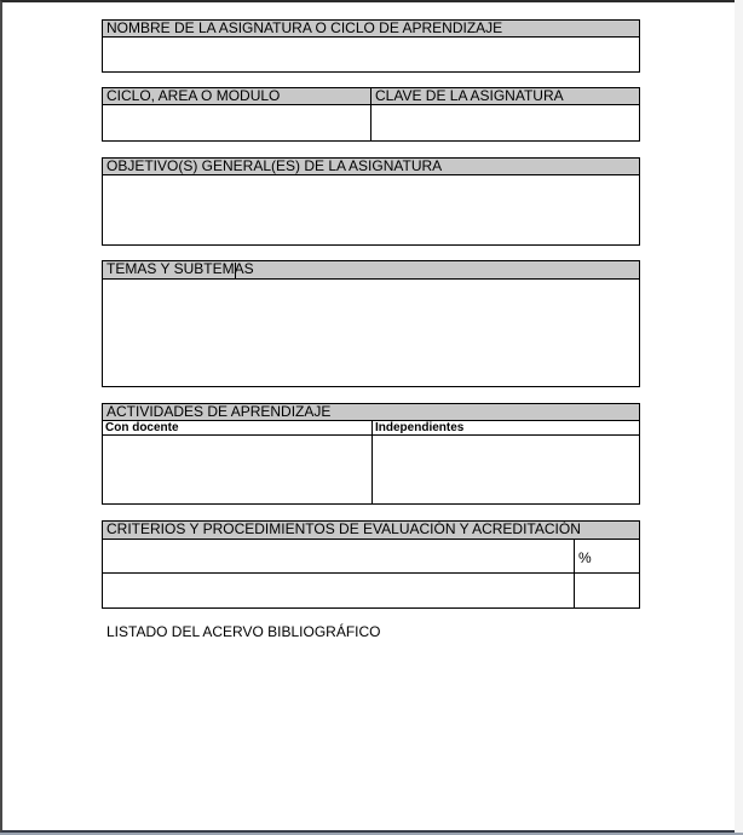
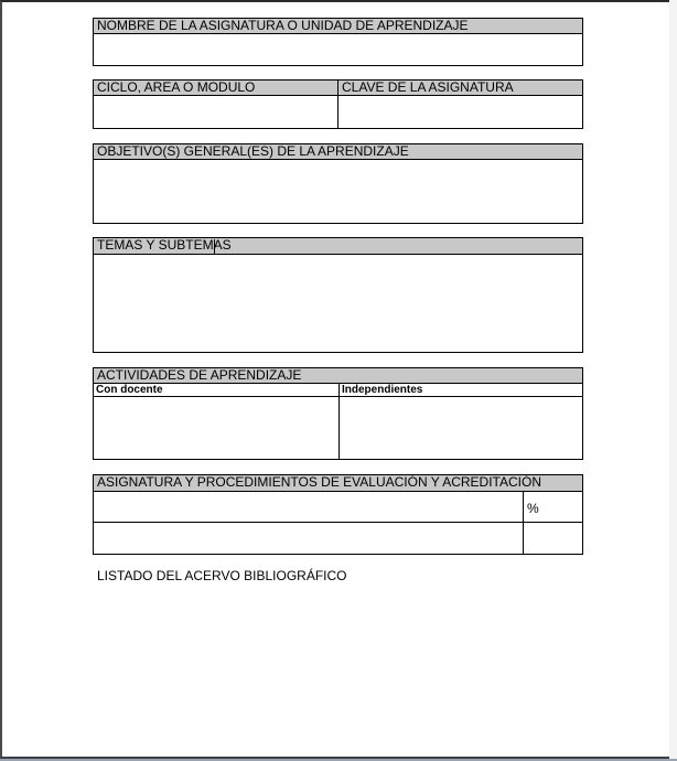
- NOMBRE DE LA ASIGNATURA O CICLO DE APRENDIZAJE
+ NOMBRE DE LA ASIGNATURA O UNIDAD DE APRENDIZAJE
  CICLO, AREA O MODULO
  CLAVE DE LA ASIGNATURA
- OBJETIVO(S) GENERAL(ES) DE LA ASIGNATURA
+ OBJETIVO(S) GENERAL(ES) DE LA APRENDIZAJE
  TEMAS Y SUBTEMAS
  ACTIVIDADES DE APRENDIZAJE
  Con docente
  Independientes
- CRITERIOS Y PROCEDIMIENTOS DE EVALUACIÓN Y ACREDITACIÓN
+ ASIGNATURA Y PROCEDIMIENTOS DE EVALUACIÓN Y ACREDITACIÓN
  %
  LISTADO DEL ACERVO BIBLIOGRÁFICO
